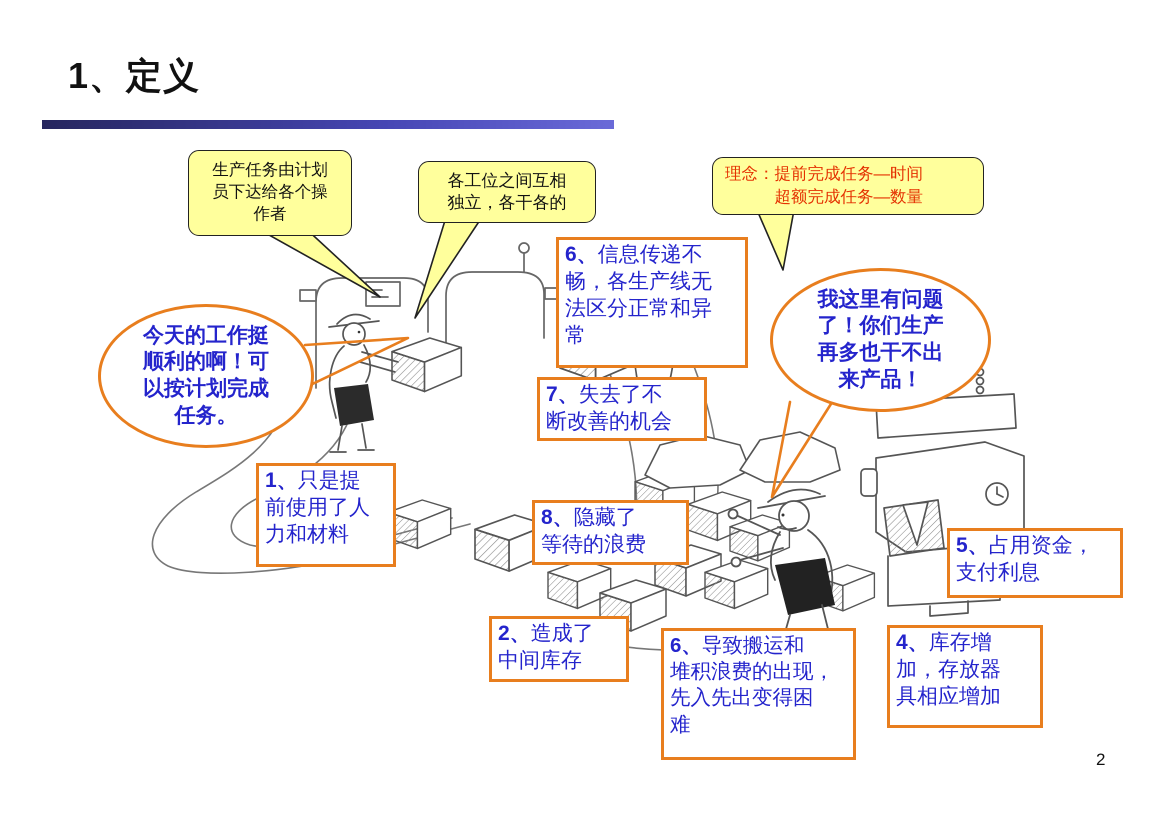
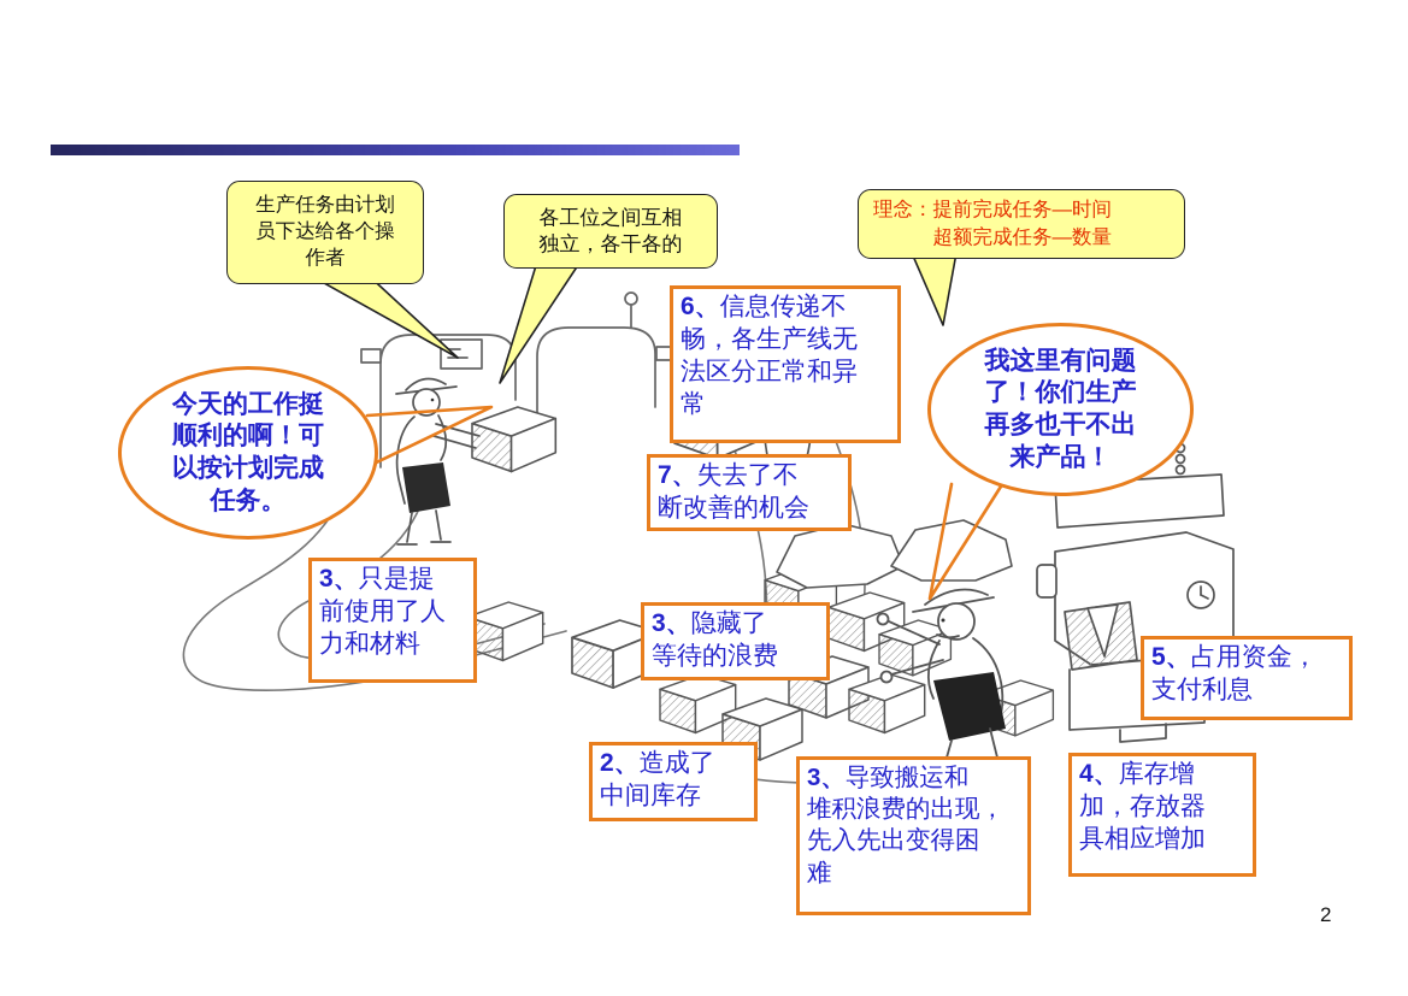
- 1、定义
  生产任务由计划
  员下达给各个操
  作者
  各工位之间互相
  独立，各干各的
  理念：提前完成任务—时间
  超额完成任务—数量
  今天的工作挺
  顺利的啊！可
  以按计划完成
  任务。
  我这里有问题
  了！你们生产
  再多也干不出
  来产品！
- 1、只是提
+ 3、只是提
  前使用了人
  力和材料
  2、造成了
  中间库存
- 6、导致搬运和
+ 3、导致搬运和
  堆积浪费的出现，
  先入先出变得困
  难
  4、库存增
  加，存放器
  具相应增加
  5、占用资金，
  支付利息
  6、信息传递不
  畅，各生产线无
  法区分正常和异
  常
  7、失去了不
  断改善的机会
- 8、隐藏了
+ 3、隐藏了
  等待的浪费
  2
